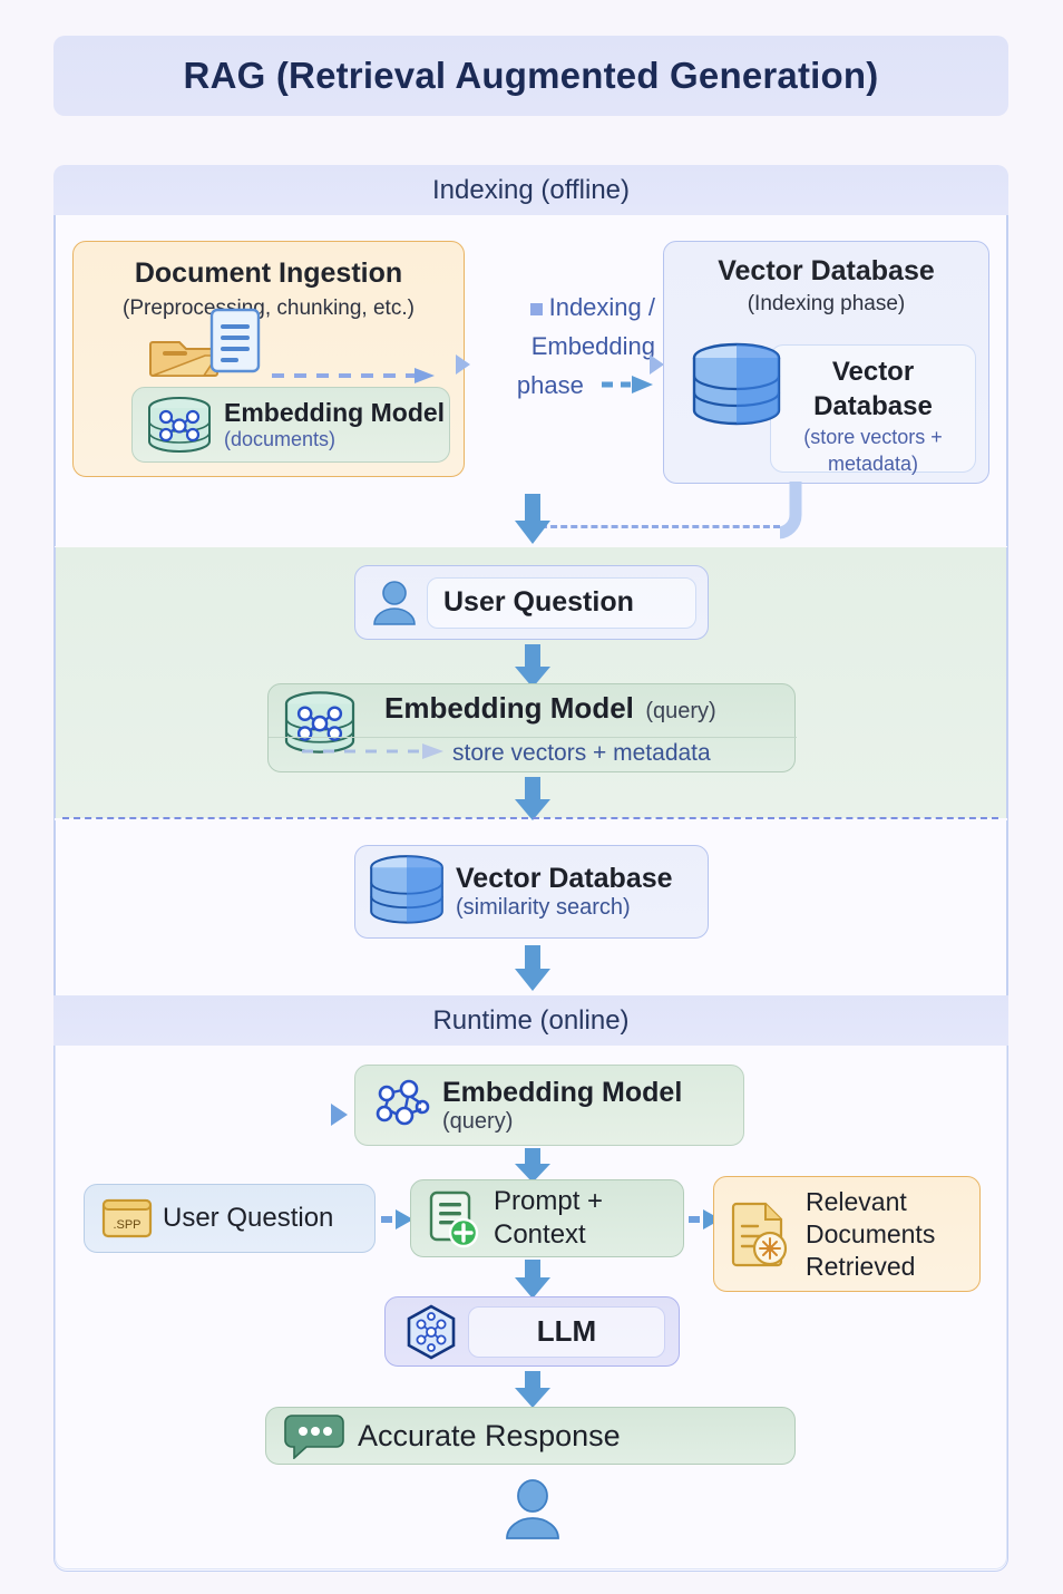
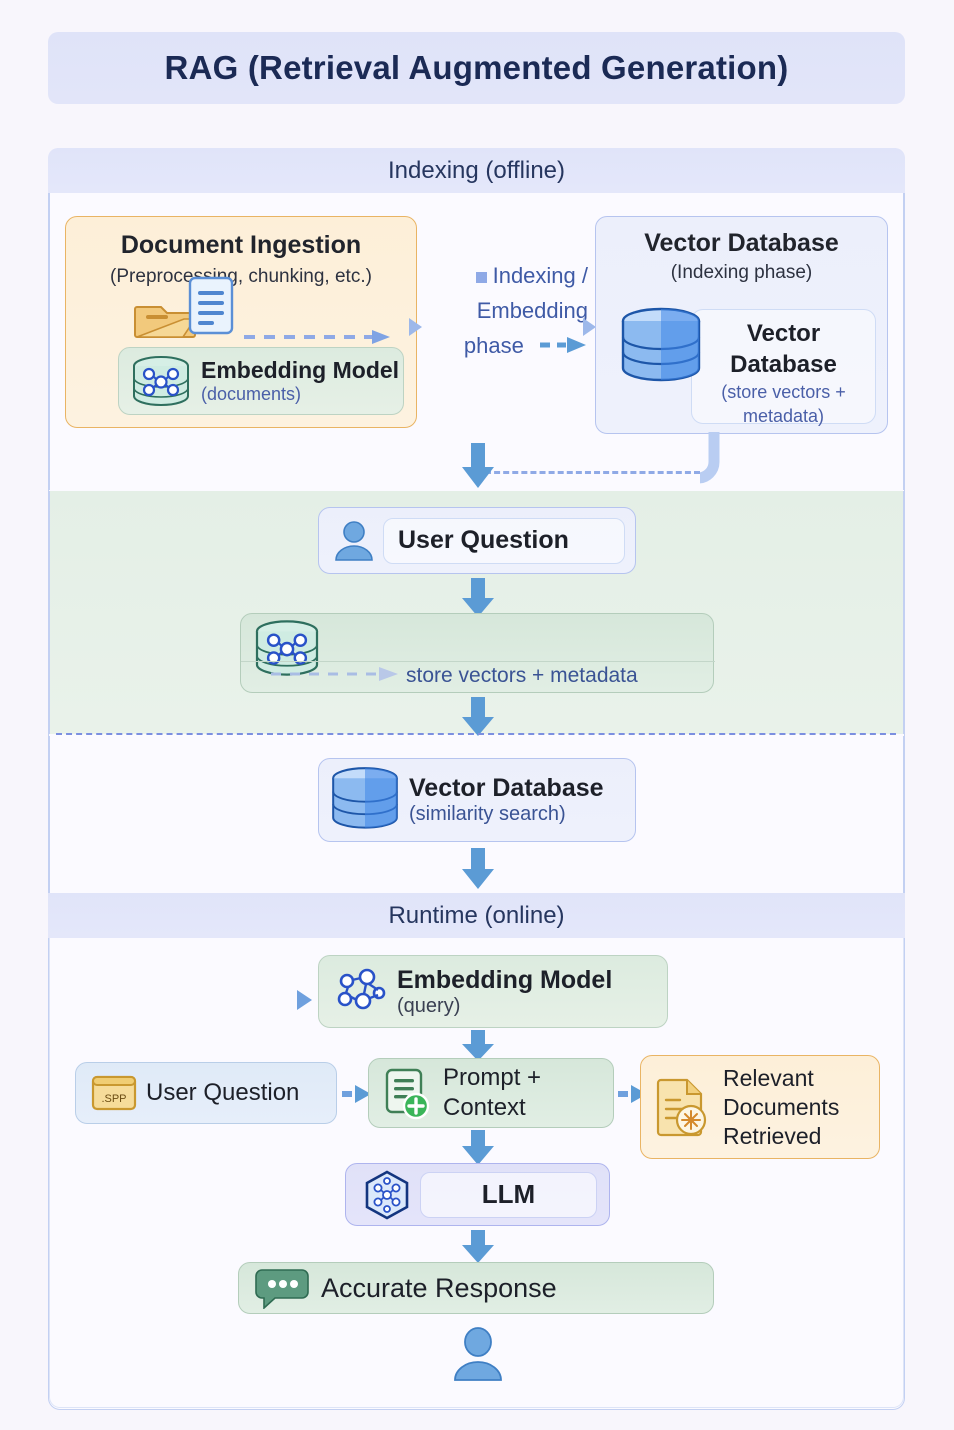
  RAG (Retrieval Augmented Generation)
  Indexing (offline)
  Document Ingestion
  (Preprocessing, chunking, etc.)
  Embedding Model
  (documents)
  Indexing /
  Embedding
  phase
  Vector Database
  (Indexing phase)
  Vector
  Database
  (store vectors +
  metadata)
  User Question
- Embedding Model (query)
  store vectors + metadata
  Vector Database
  (similarity search)
  Runtime (online)
  Embedding Model
  (query)
  .SPP
  User Question
  Prompt +
  Context
  Relevant
  Documents
  Retrieved
  LLM
  Accurate Response
